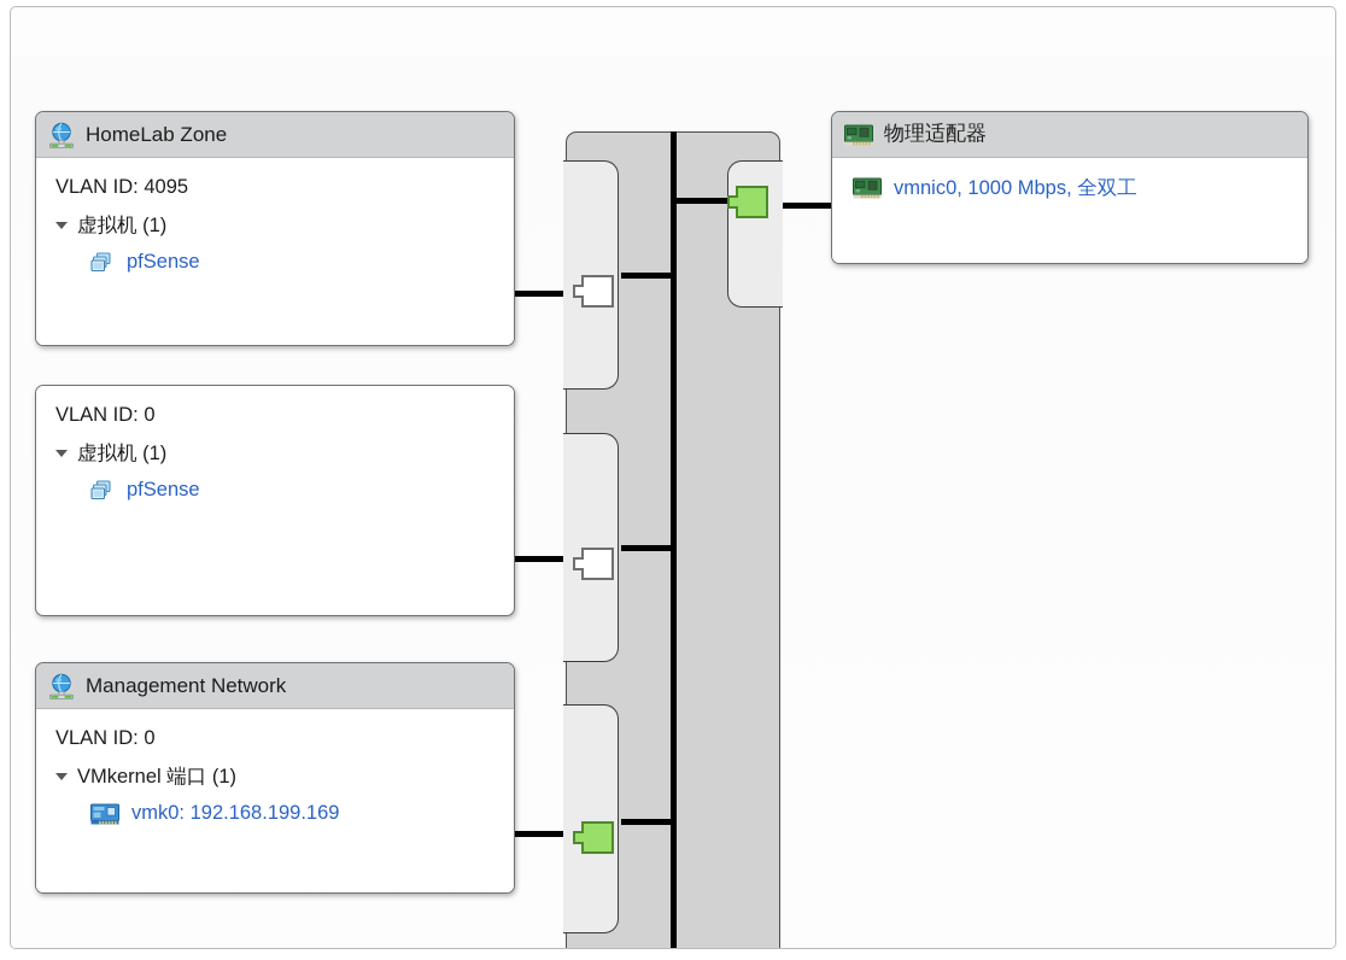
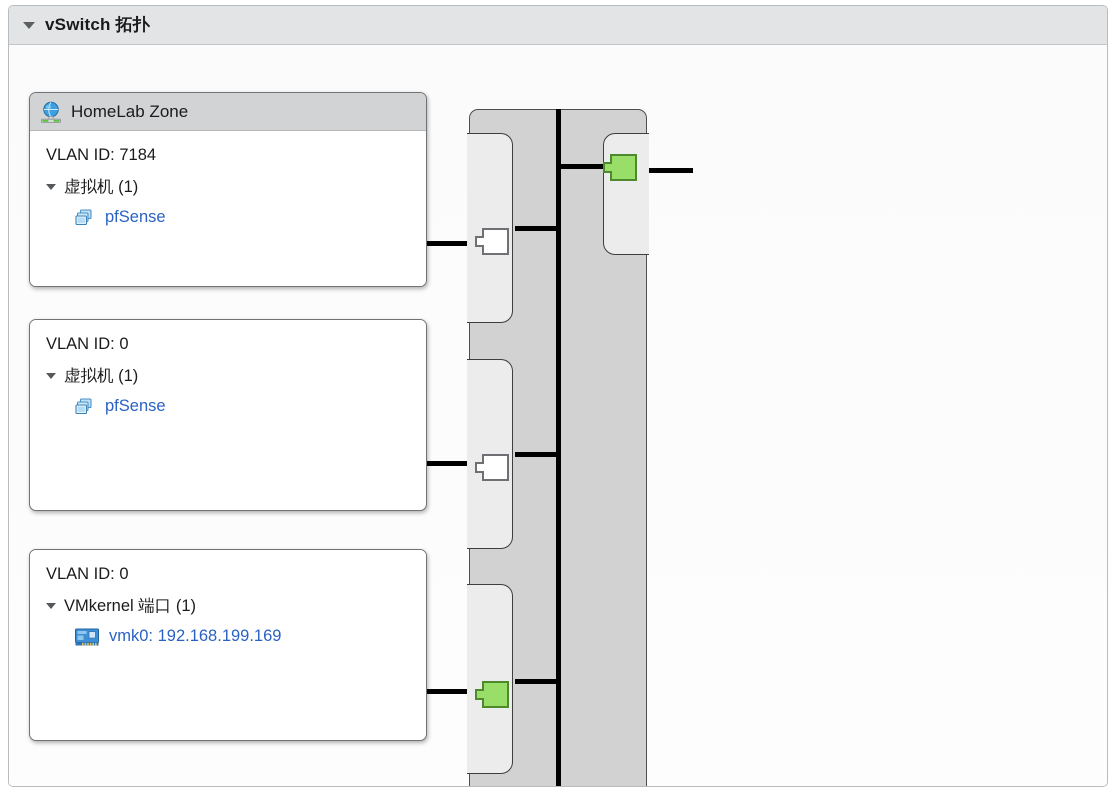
+ vSwitch 拓扑
  HomeLab Zone
- VLAN ID: 4095
+ VLAN ID: 7184
  虚拟机 (1)
  pfSense
  VLAN ID: 0
  虚拟机 (1)
  pfSense
- Management Network
  VLAN ID: 0
  VMkernel 端口 (1)
  vmk0: 192.168.199.169
- 物理适配器
- vmnic0, 1000 Mbps, 全双工
